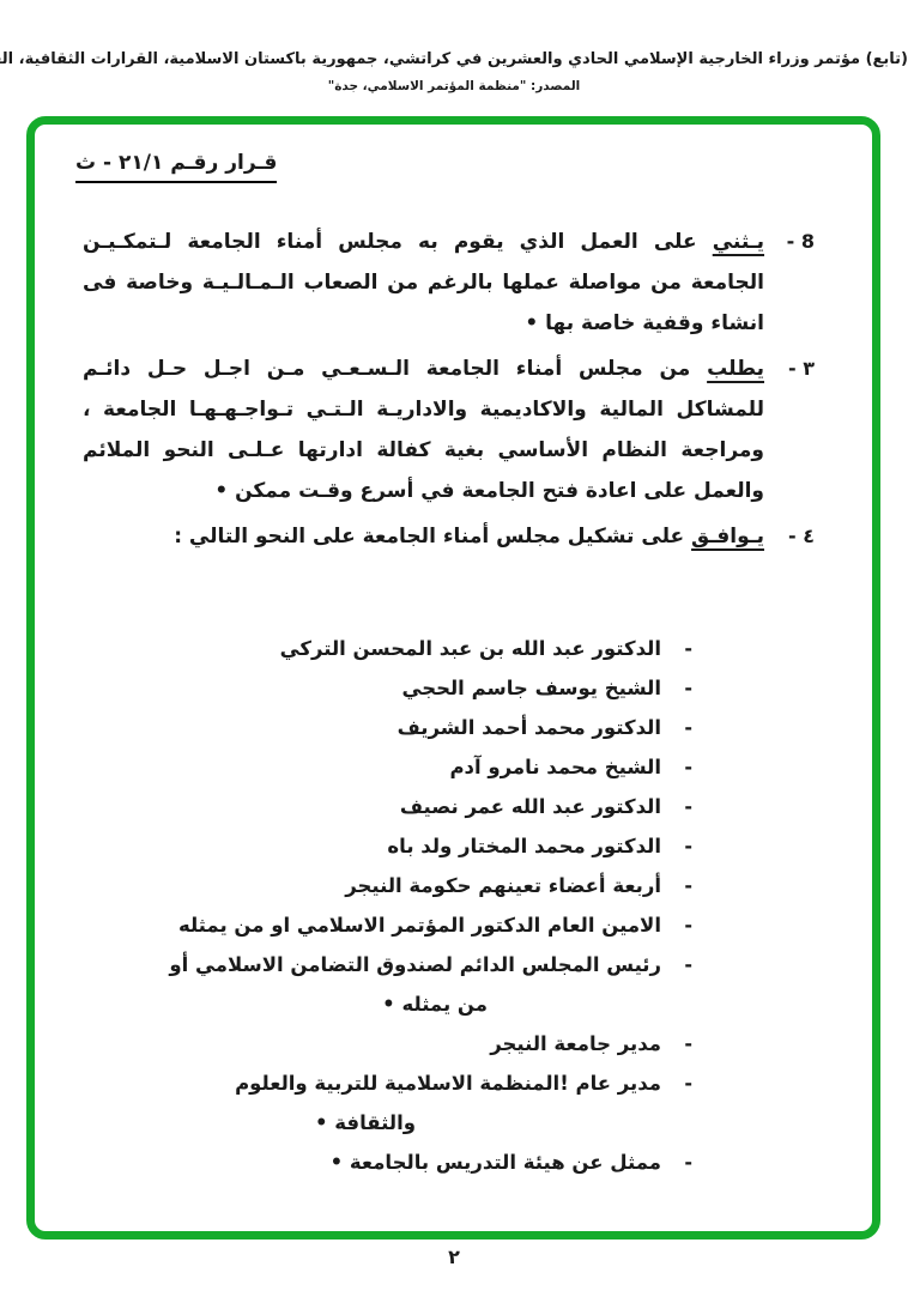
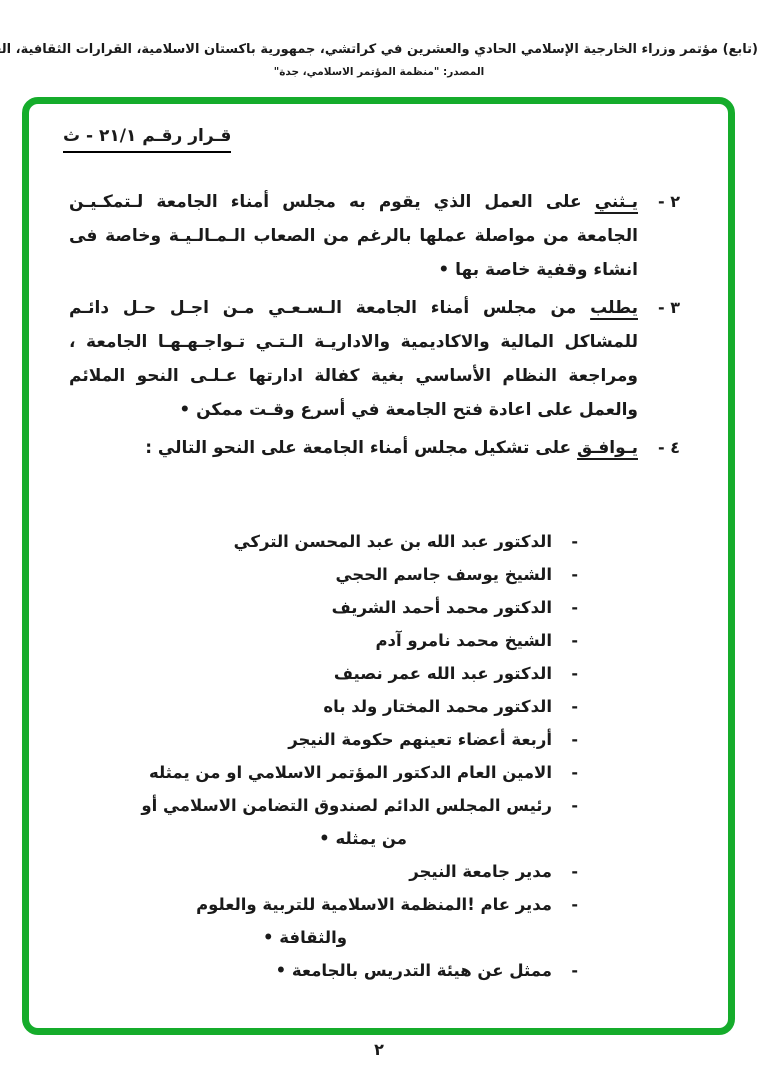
  (تابع) مؤتمر وزراء الخارجية الإسلامي الحادي والعشرين في كراتشي، جمهورية باكستان الاسلامية، القرارات الثقافية، ال
  المصدر: "منظمة المؤتمر الاسلامي، جدة"
  قـرار رقـم ٢١/١ - ث
- 8 -
+ ٢ -
  يـثني على العمل الذي يقوم به مجلس أمناء الجامعة لـتمكـيـن الجامعة من مواصلة عملها بالرغم من الصعاب الـمـالـيـة وخاصة فى انشاء وقفية خاصة بها •
  ٣ -
  يطلب من مجلس أمناء الجامعة الـسـعـي مـن اجـل حـل دائـم للمشاكل المالية والاكاديمية والاداريـة الـتـي تـواجـهـهـا الجامعة ، ومراجعة النظام الأساسي بغية كفالة ادارتها عـلـى النحو الملائم والعمل على اعادة فتح الجامعة في أسرع وقـت ممكن •
  ٤ -
  يـوافـق على تشكيل مجلس أمناء الجامعة على النحو التالي :
  -
  الدكتور عبد الله بن عبد المحسن التركي
  -
  الشيخ يوسف جاسم الحجي
  -
  الدكتور محمد أحمد الشريف
  -
  الشيخ محمد نامرو آدم
  -
  الدكتور عبد الله عمر نصيف
  -
  الدكتور محمد المختار ولد باه
  -
  أربعة أعضاء تعينهم حكومة النيجر
  -
  الامين العام الدكتور المؤتمر الاسلامي او من يمثله
  -
  رئيس المجلس الدائم لصندوق التضامن الاسلامي أو
  من يمثله •
  -
  مدير جامعة النيجر
  -
  مدير عام !المنظمة الاسلامية للتربية والعلوم
  والثقافة •
  -
  ممثل عن هيئة التدريس بالجامعة •
  ٢
